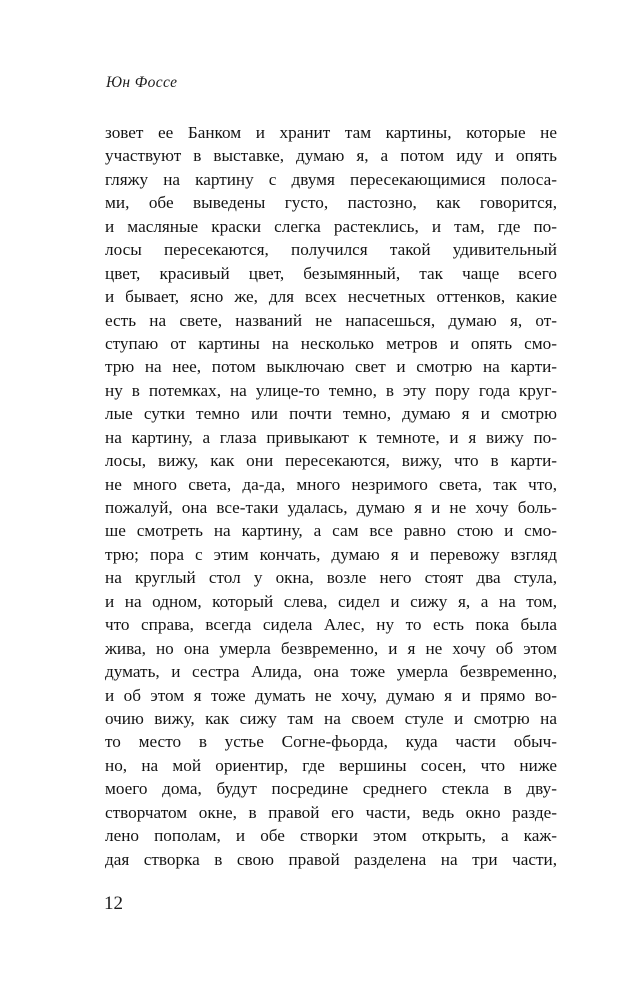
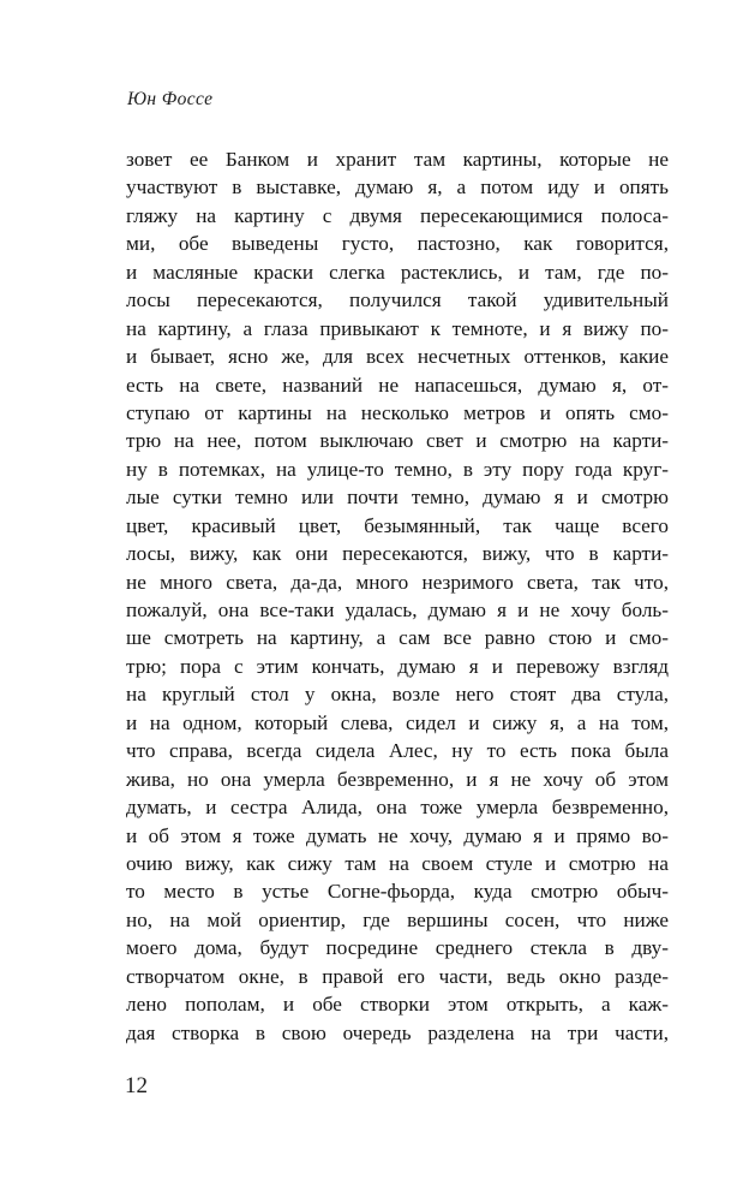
  Юн Фоссе
  зовет ее Банком и хранит там картины, которые не
  участвуют в выставке, думаю я, а потом иду и опять
  гляжу на картину с двумя пересекающимися полоса-
  ми, обе выведены густо, пастозно, как говорится,
  и масляные краски слегка растеклись, и там, где по-
  лосы пересекаются, получился такой удивительный
- цвет, красивый цвет, безымянный, так чаще всего
+ на картину, а глаза привыкают к темноте, и я вижу по-
  и бывает, ясно же, для всех несчетных оттенков, какие
  есть на свете, названий не напасешься, думаю я, от-
  ступаю от картины на несколько метров и опять смо-
  трю на нее, потом выключаю свет и смотрю на карти-
  ну в потемках, на улице-то темно, в эту пору года круг-
  лые сутки темно или почти темно, думаю я и смотрю
- на картину, а глаза привыкают к темноте, и я вижу по-
+ цвет, красивый цвет, безымянный, так чаще всего
  лосы, вижу, как они пересекаются, вижу, что в карти-
  не много света, да-да, много незримого света, так что,
  пожалуй, она все-таки удалась, думаю я и не хочу боль-
  ше смотреть на картину, а сам все равно стою и смо-
  трю; пора с этим кончать, думаю я и перевожу взгляд
  на круглый стол у окна, возле него стоят два стула,
  и на одном, который слева, сидел и сижу я, а на том,
  что справа, всегда сидела Алес, ну то есть пока была
  жива, но она умерла безвременно, и я не хочу об этом
  думать, и сестра Алида, она тоже умерла безвременно,
  и об этом я тоже думать не хочу, думаю я и прямо во-
  очию вижу, как сижу там на своем стуле и смотрю на
- то место в устье Согне-фьорда, куда части обыч-
+ то место в устье Согне-фьорда, куда смотрю обыч-
  но, на мой ориентир, где вершины сосен, что ниже
  моего дома, будут посредине среднего стекла в дву-
  створчатом окне, в правой его части, ведь окно разде-
  лено пополам, и обе створки этом открыть, а каж-
- дая створка в свою правой разделена на три части,
+ дая створка в свою очередь разделена на три части,
  12
